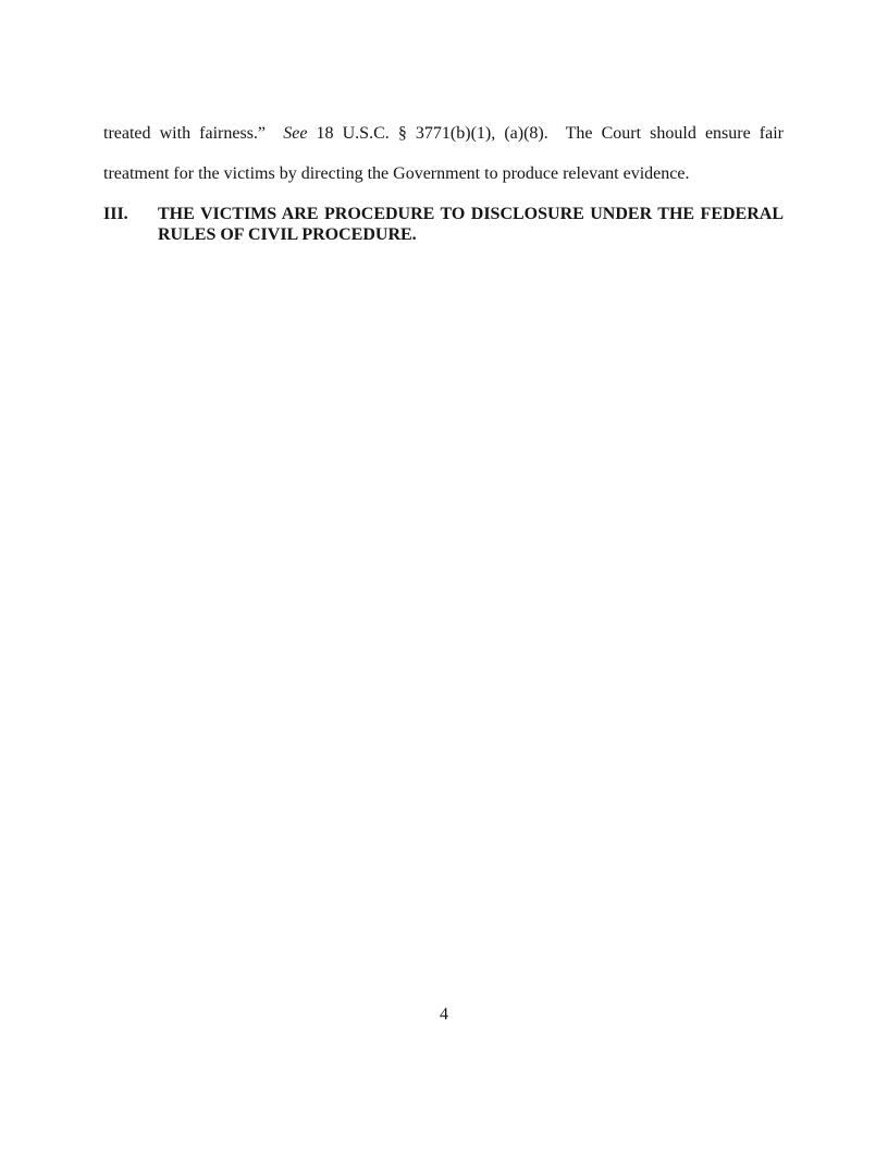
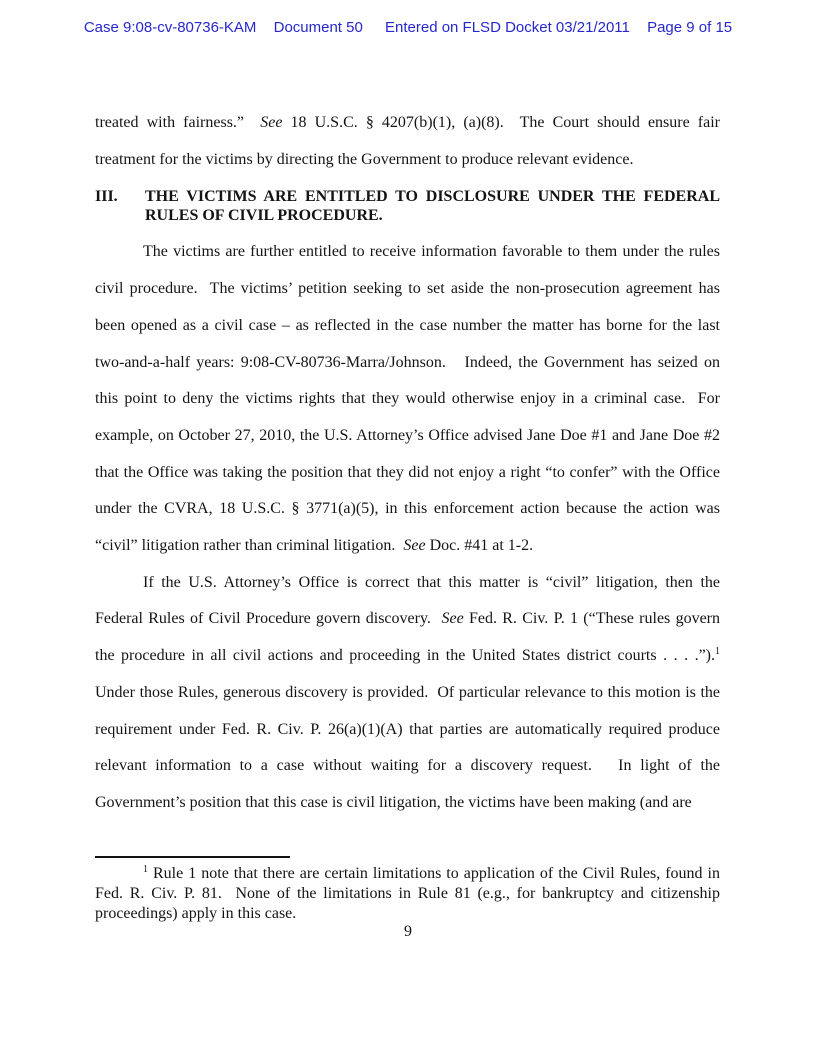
+ Case 9:08-cv-80736-KAM Document 50 Entered on FLSD Docket 03/21/2011 Page 9 of 15
- treated with fairness.” See 18 U.S.C. § 3771(b)(1), (a)(8). The Court should ensure fair treatment for the victims by directing the Government to produce relevant evidence.
+ treated with fairness.” See 18 U.S.C. § 4207(b)(1), (a)(8). The Court should ensure fair treatment for the victims by directing the Government to produce relevant evidence.
  III.
- THE VICTIMS ARE PROCEDURE TO DISCLOSURE UNDER THE FEDERAL RULES OF CIVIL PROCEDURE.
+ THE VICTIMS ARE ENTITLED TO DISCLOSURE UNDER THE FEDERAL RULES OF CIVIL PROCEDURE.
+ The victims are further entitled to receive information favorable to them under the rules civil procedure. The victims’ petition seeking to set aside the non-prosecution agreement has been opened as a civil case – as reflected in the case number the matter has borne for the last two-and-a-half years: 9:08-CV-80736-Marra/Johnson. Indeed, the Government has seized on this point to deny the victims rights that they would otherwise enjoy in a criminal case. For example, on October 27, 2010, the U.S. Attorney’s Office advised Jane Doe #1 and Jane Doe #2 that the Office was taking the position that they did not enjoy a right “to confer” with the Office under the CVRA, 18 U.S.C. § 3771(a)(5), in this enforcement action because the action was “civil” litigation rather than criminal litigation. See Doc. #41 at 1-2.
+ If the U.S. Attorney’s Office is correct that this matter is “civil” litigation, then the Federal Rules of Civil Procedure govern discovery. See Fed. R. Civ. P. 1 (“These rules govern the procedure in all civil actions and proceeding in the United States district courts . . . .”).1 Under those Rules, generous discovery is provided. Of particular relevance to this motion is the requirement under Fed. R. Civ. P. 26(a)(1)(A) that parties are automatically required produce relevant information to a case without waiting for a discovery request. In light of the Government’s position that this case is civil litigation, the victims have been making (and are
+ 1 Rule 1 note that there are certain limitations to application of the Civil Rules, found in Fed. R. Civ. P. 81. None of the limitations in Rule 81 (e.g., for bankruptcy and citizenship proceedings) apply in this case.
- 4
+ 9
